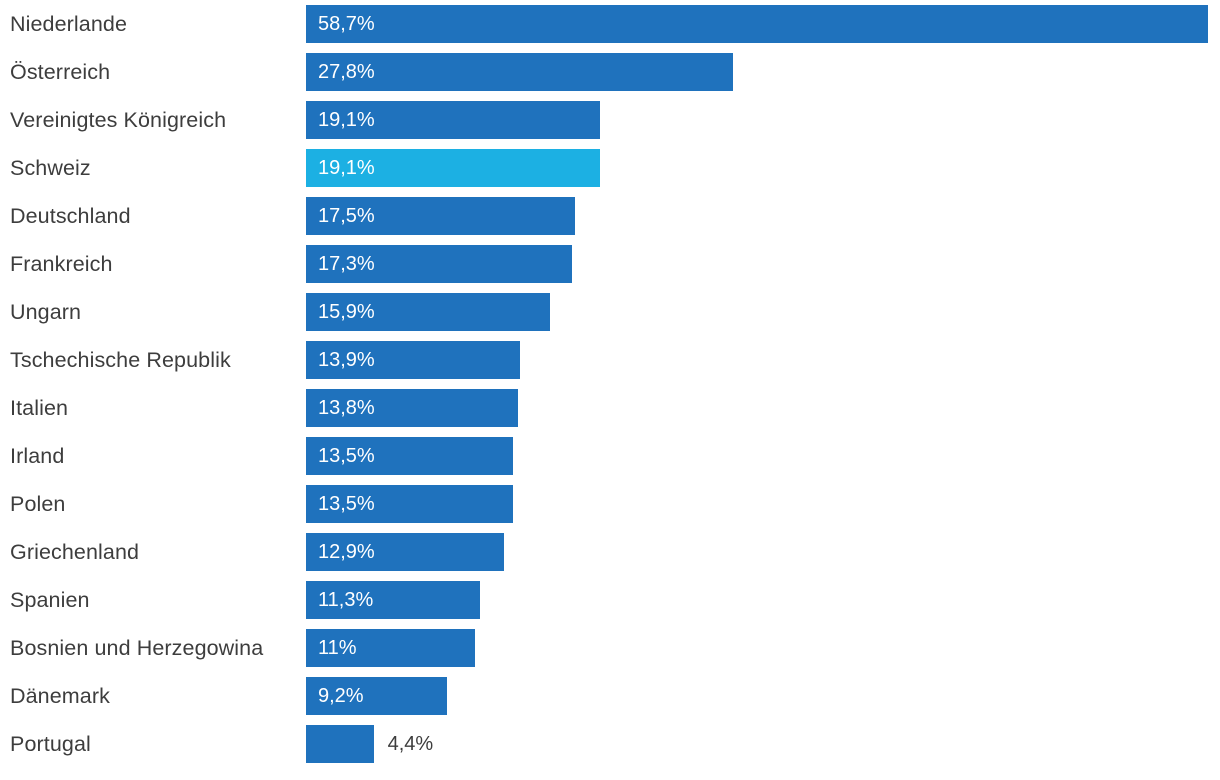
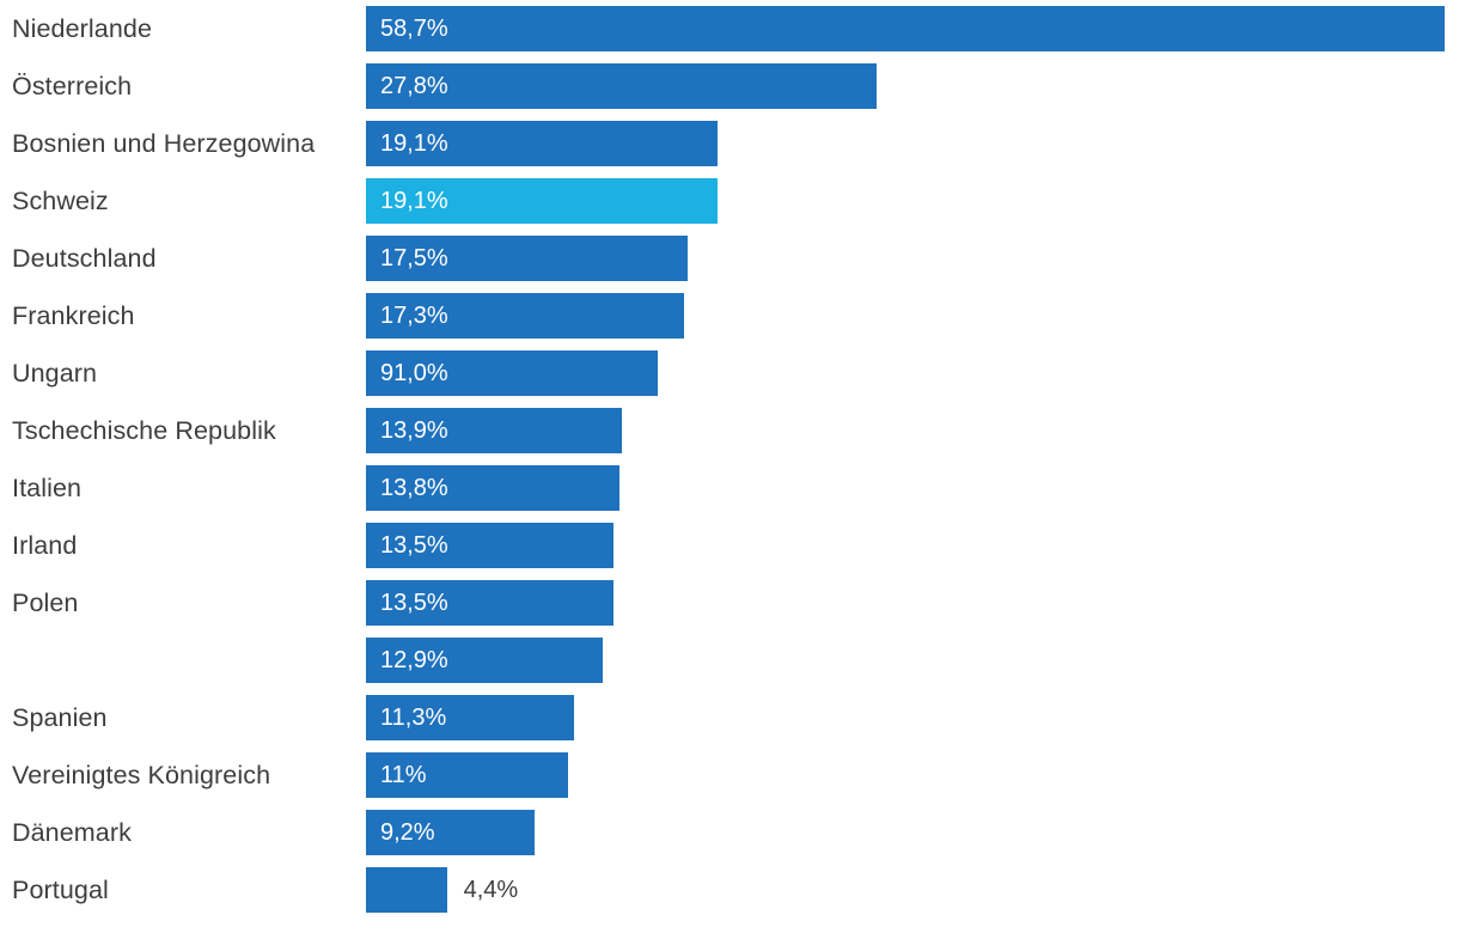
  Niederlande
  58,7%
  Österreich
  27,8%
- Vereinigtes Königreich
+ Bosnien und Herzegowina
  19,1%
  Schweiz
  19,1%
  Deutschland
  17,5%
  Frankreich
  17,3%
  Ungarn
- 15,9%
+ 91,0%
  Tschechische Republik
  13,9%
  Italien
  13,8%
  Irland
  13,5%
  Polen
  13,5%
- Griechenland
  12,9%
  Spanien
  11,3%
- Bosnien und Herzegowina
+ Vereinigtes Königreich
  11%
  Dänemark
  9,2%
  Portugal
  4,4%
